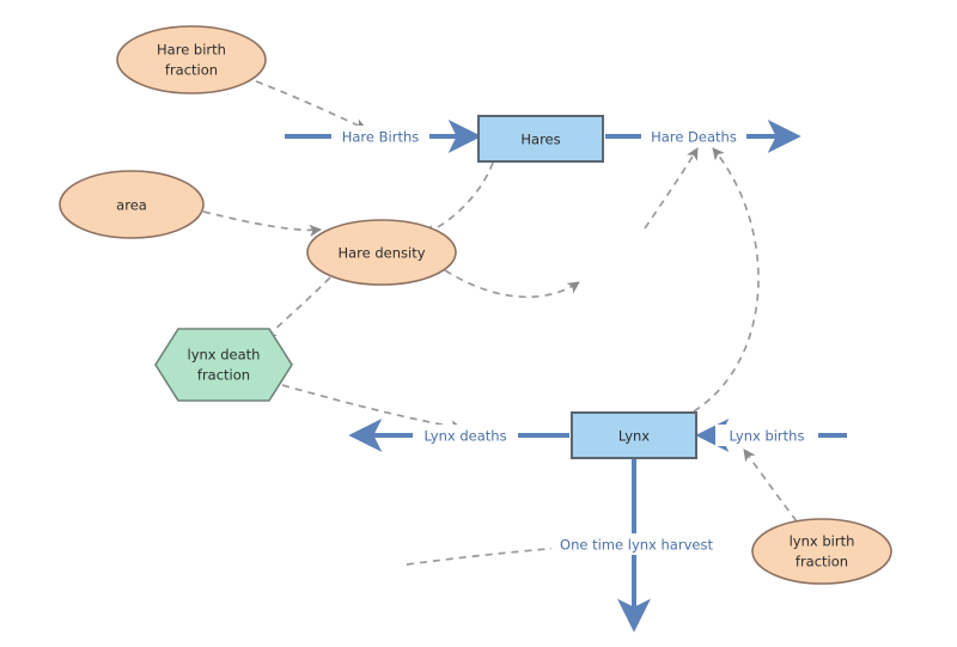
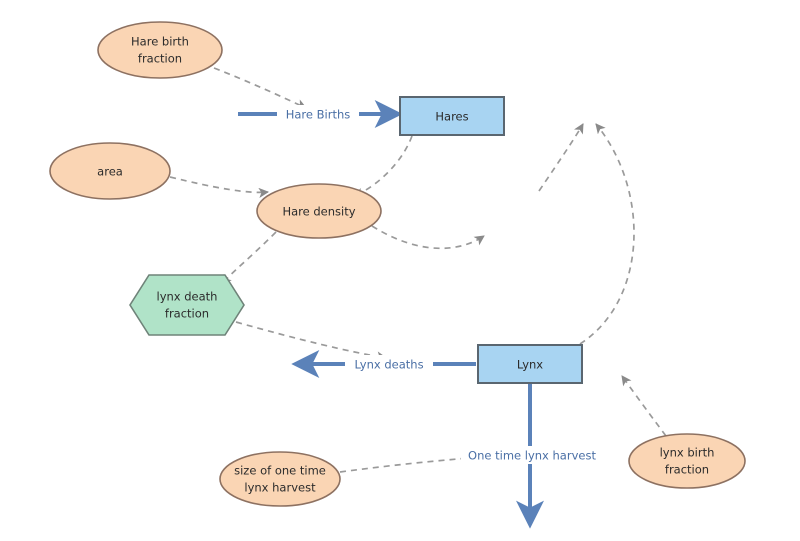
  Hare Births
- Hare Deaths
  Lynx deaths
- Lynx births
  One time lynx harvest
  Hares
  Lynx
  lynx death
  fraction
  Hare birth
  fraction
  area
  Hare density
+ size of one time
+ lynx harvest
  lynx birth
  fraction
